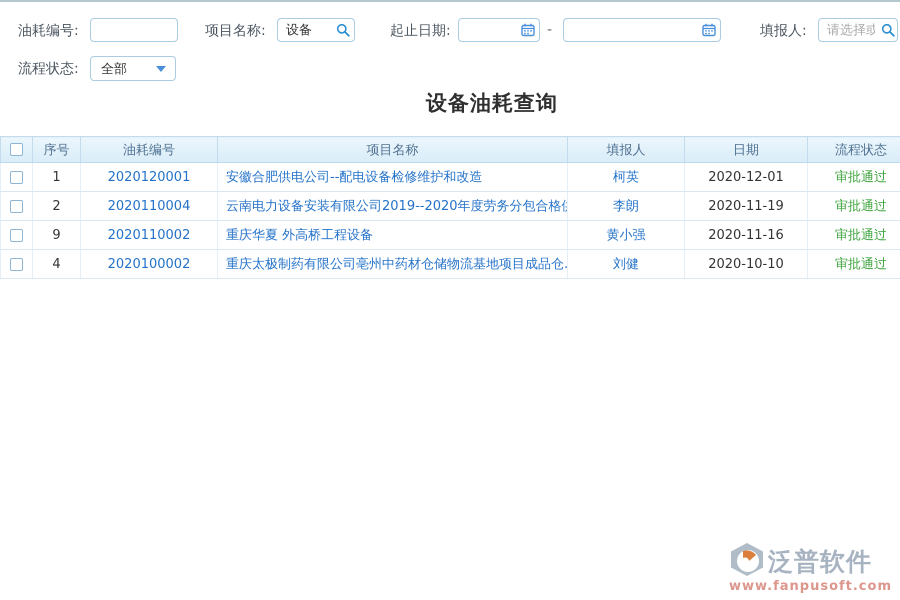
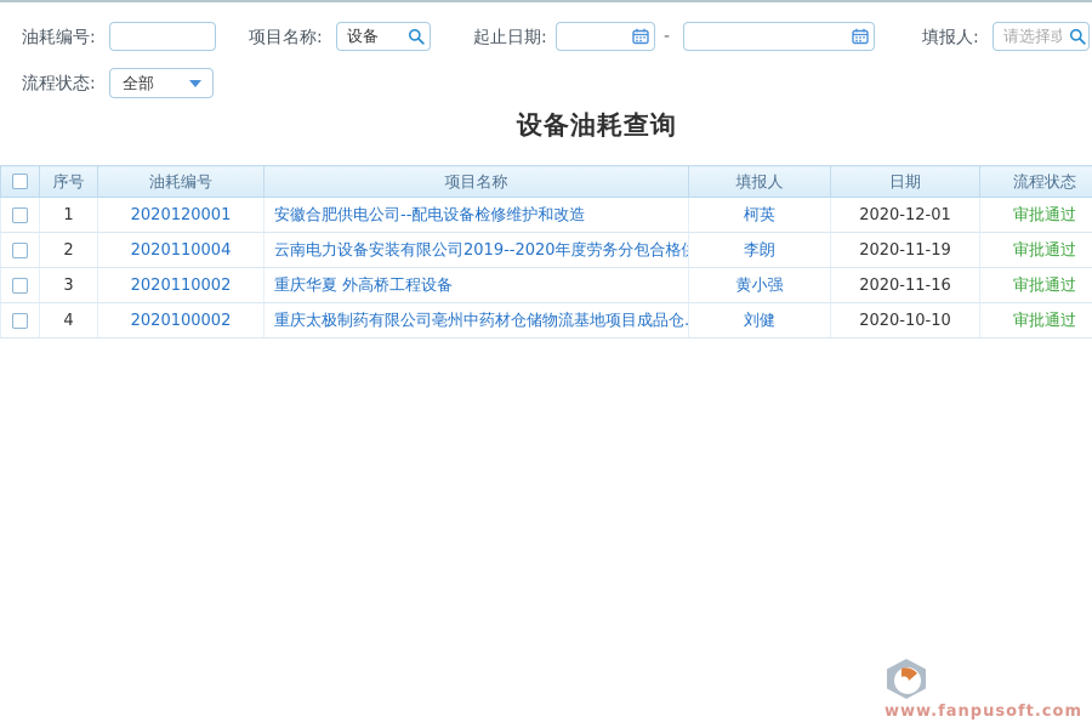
  油耗编号:
  项目名称:
  设备
  起止日期:
  -
  填报人:
  请选择或
  流程状态:
  全部
  设备油耗查询
  	序号	油耗编号	项目名称	填报人	日期	流程状态
  	1	2020120001	安徽合肥供电公司--配电设备检修维护和改造	柯英	2020-12-01	审批通过
  	2	2020110004	云南电力设备安装有限公司2019--2020年度劳务分包合格	李朗	2020-11-19	审批通过
- 	9	2020110002	重庆华夏 外高桥工程设备	黄小强	2020-11-16	审批通过
+ 	3	2020110002	重庆华夏 外高桥工程设备	黄小强	2020-11-16	审批通过
  	4	2020100002	重庆太极制药有限公司亳州中药材仓储物流基地项目成品仓.	刘健	2020-10-10	审批通过
- 泛普软件
  www.fanpusoft.com
